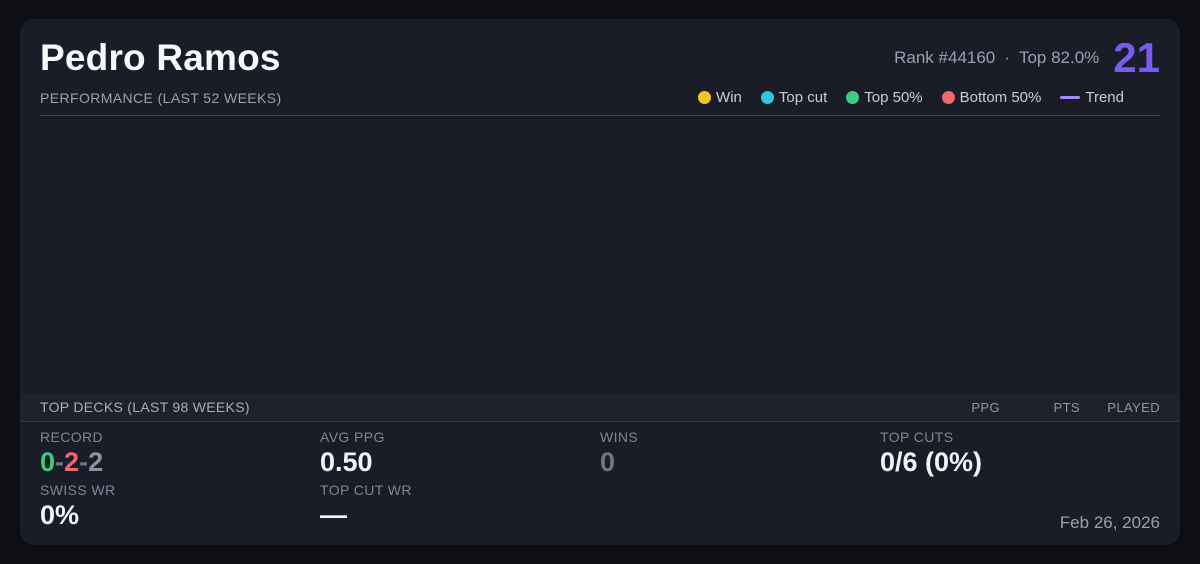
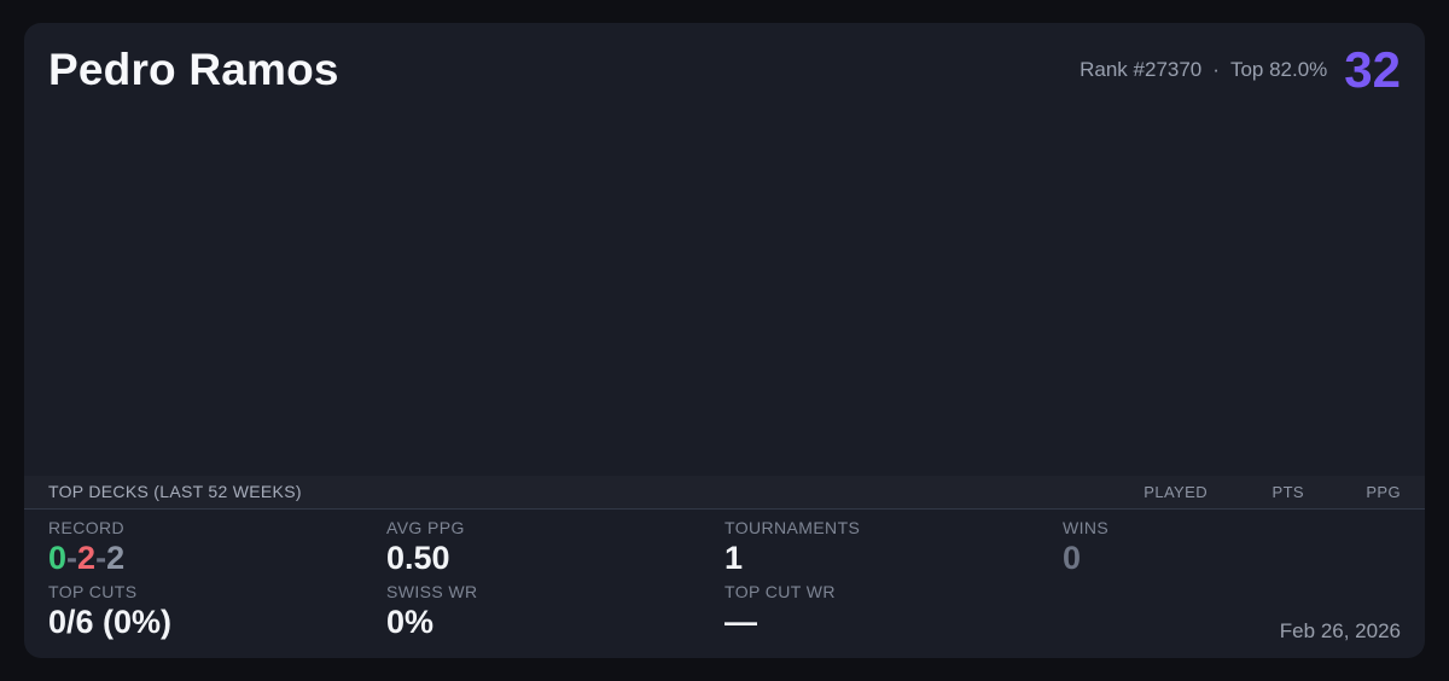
  Pedro Ramos
- Rank #44160
+ Rank #27370
  ·
  Top 82.0%
- 21
+ 32
- PERFORMANCE (LAST 52 WEEKS)
- Win
- Top cut
- Top 50%
- Bottom 50%
- Trend
- TOP DECKS (LAST 98 WEEKS)
+ TOP DECKS (LAST 52 WEEKS)
- PPG
+ PLAYED
  PTS
- PLAYED
+ PPG
  RECORD
  0-2-2
  AVG PPG
  0.50
+ TOURNAMENTS
+ 1
  WINS
  0
  TOP CUTS
  0/6 (0%)
  SWISS WR
  0%
  TOP CUT WR
  —
  Feb 26, 2026
